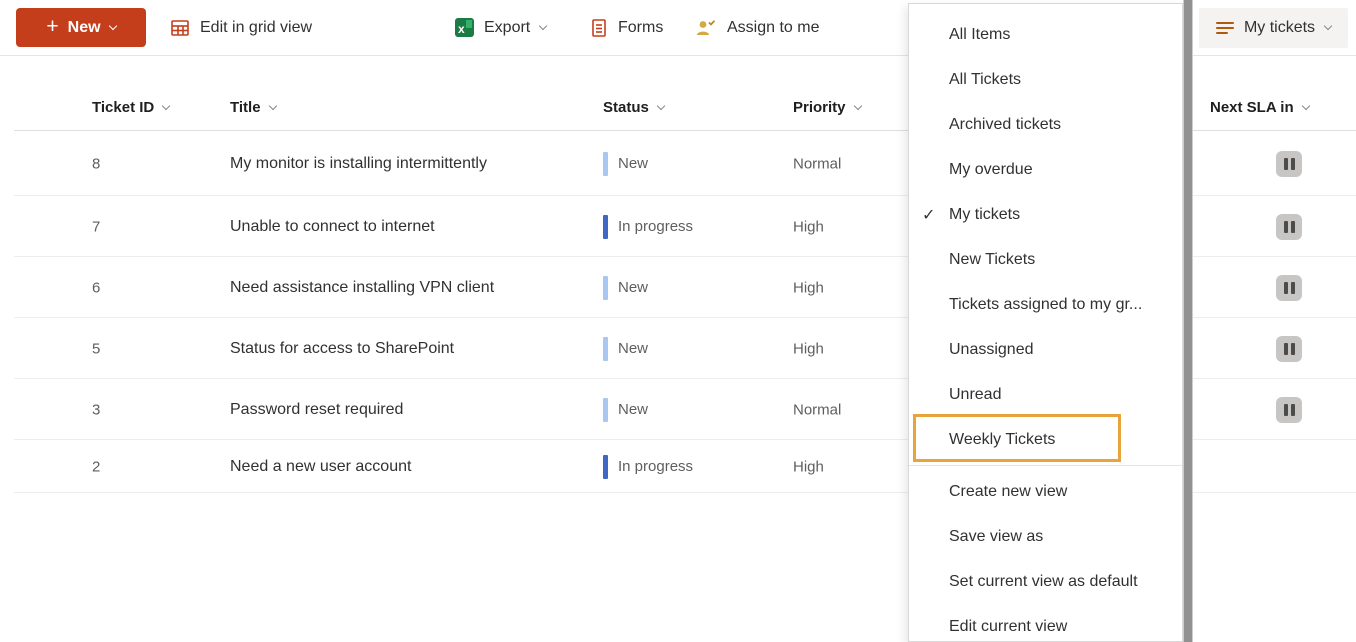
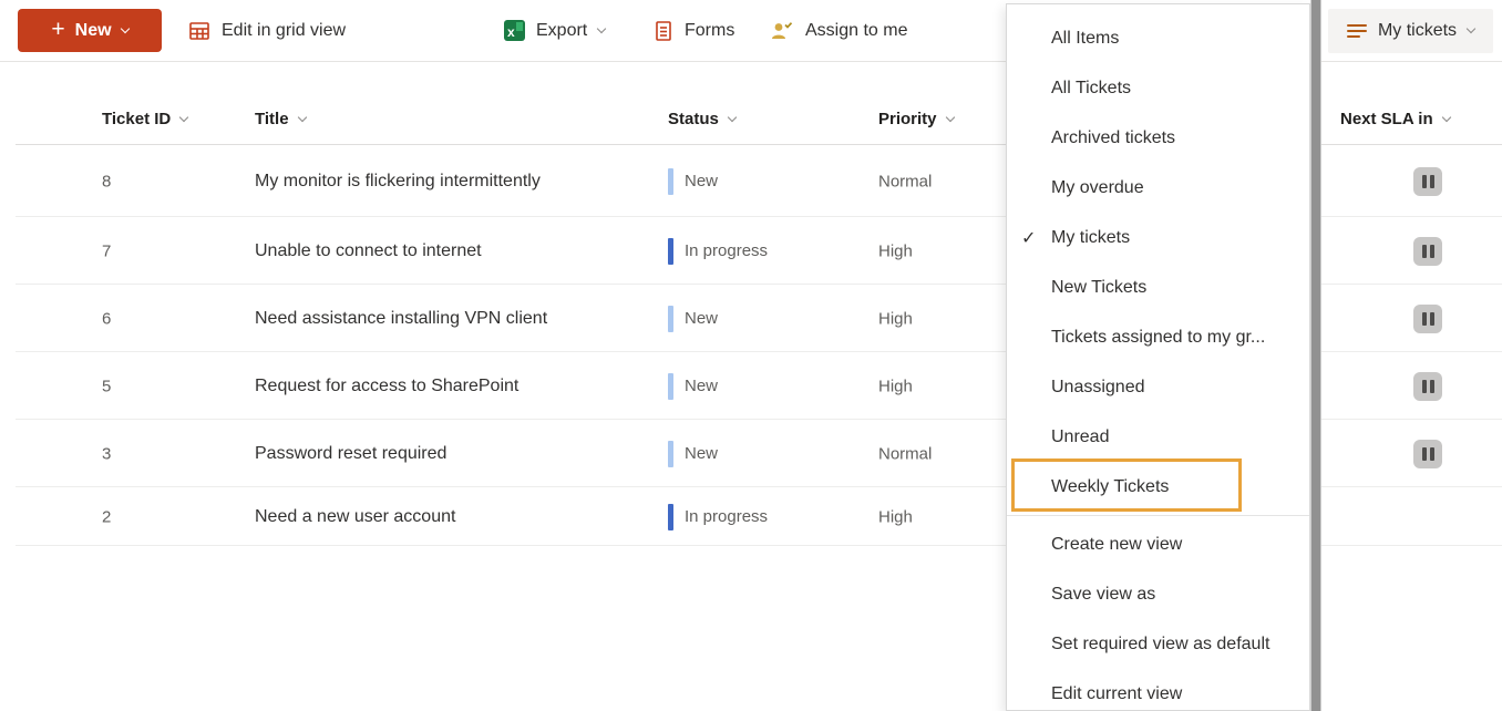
  +
  New
  Edit in grid view
  x
  Export
  Forms
  Assign to me
  My tickets
  Ticket ID
  Title
  Status
  Priority
  Next SLA in
  8
- My monitor is installing intermittently
+ My monitor is flickering intermittently
  New
  Normal
  7
  Unable to connect to internet
  In progress
  High
  6
  Need assistance installing VPN client
  New
  High
  5
- Status for access to SharePoint
+ Request for access to SharePoint
  New
  High
  3
  Password reset required
  New
  Normal
  2
  Need a new user account
  In progress
  High
  All Items
  All Tickets
  Archived tickets
  My overdue
  ✓
  My tickets
  New Tickets
  Tickets assigned to my gr...
  Unassigned
  Unread
  Weekly Tickets
  Create new view
  Save view as
- Set current view as default
+ Set required view as default
  Edit current view
